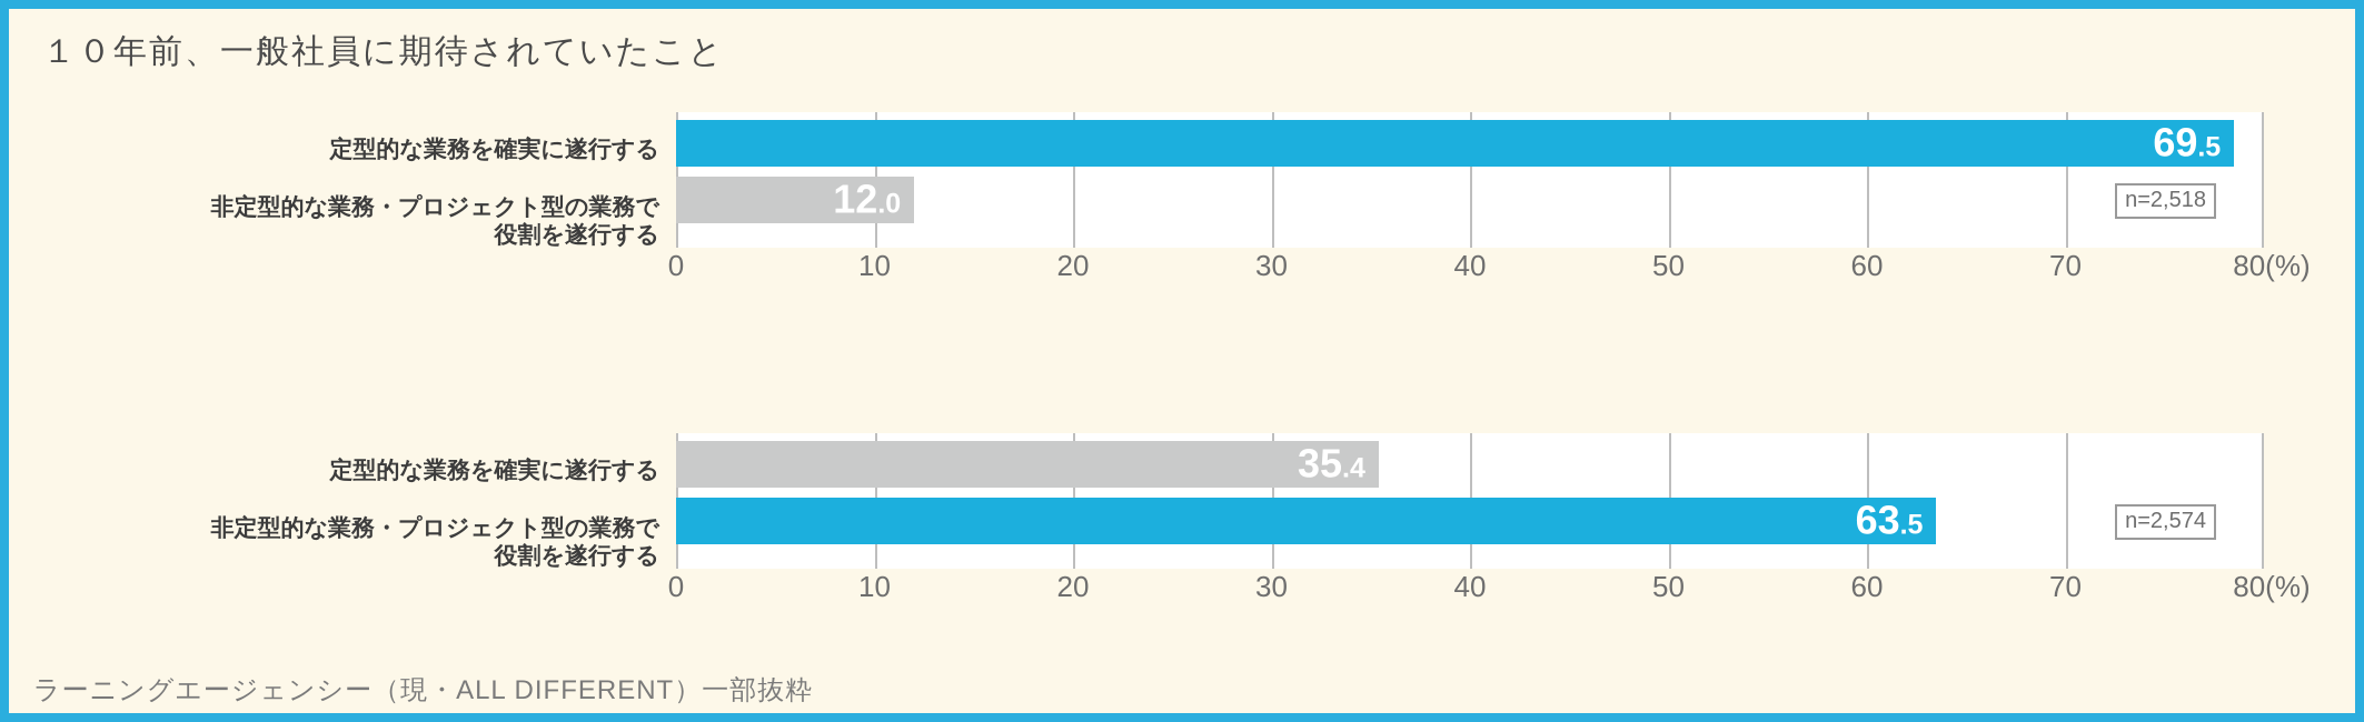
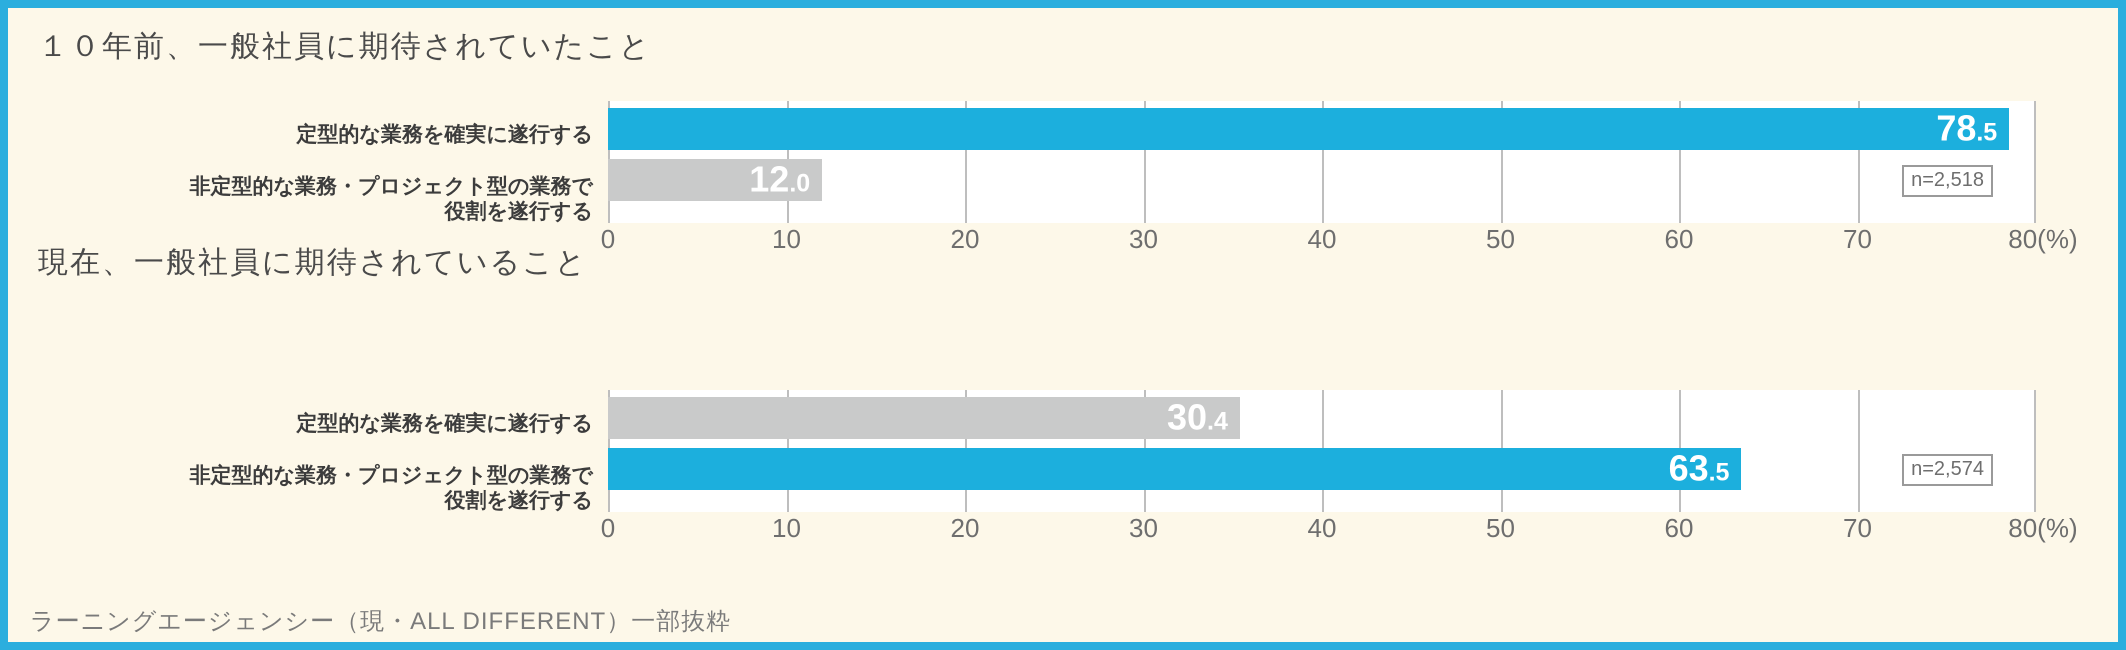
  １０年前、一般社員に期待されていたこと
  定型的な業務を確実に遂行する
  非定型的な業務・プロジェクト型の業務で
  役割を遂行する
- 69.5
+ 78.5
  12.0
  n=2,518
  0
  10
  20
  30
  40
  50
  60
  70
  80(%)
+ 現在、一般社員に期待されていること
  定型的な業務を確実に遂行する
  非定型的な業務・プロジェクト型の業務で
  役割を遂行する
- 35.4
+ 30.4
  63.5
  n=2,574
  0
  10
  20
  30
  40
  50
  60
  70
  80(%)
  ラーニングエージェンシー（現・ALL DIFFERENT）一部抜粋
